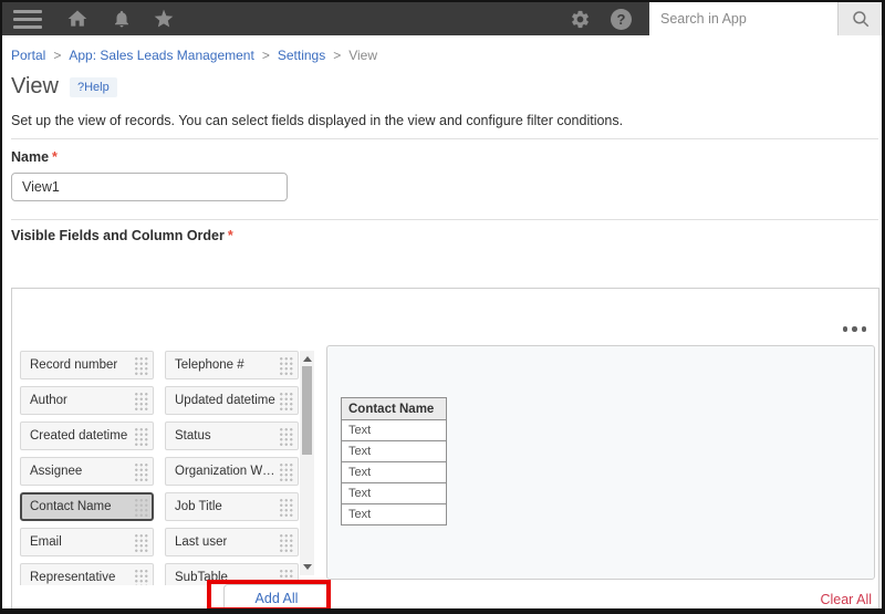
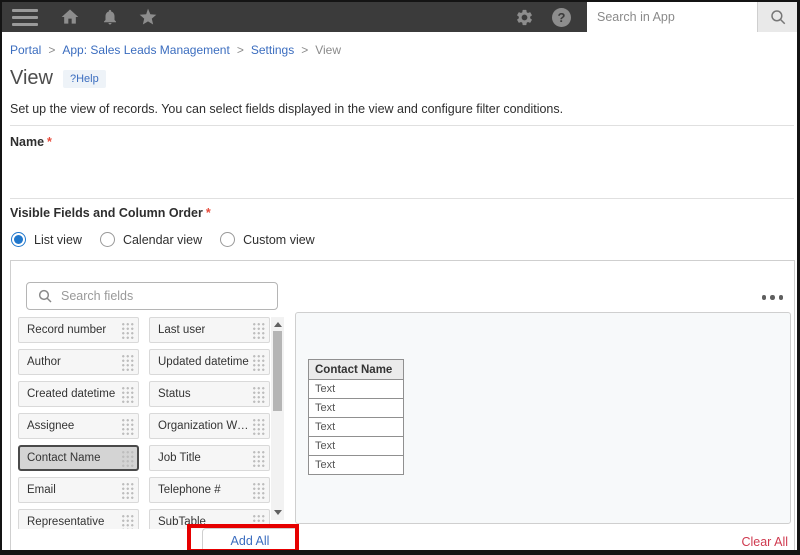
  ?
  Search in App
  Portal > App: Sales Leads Management > Settings > View
  View
  ?Help
  Set up the view of records. You can select fields displayed in the view and configure filter conditions.
  Name *
- View1
  Visible Fields and Column Order *
+ List view
+ Calendar view
+ Custom view
+ Search fields
  Record number
- Telephone #
+ Last user
  Author
  Updated datetime
  Created datetime
  Status
  Assignee
  Organization Web
  Contact Name
  Job Title
  Email
- Last user
+ Telephone #
  Representative
  SubTable
  Contact Name
  Text
  Text
  Text
  Text
  Text
  Add All
  Clear All
